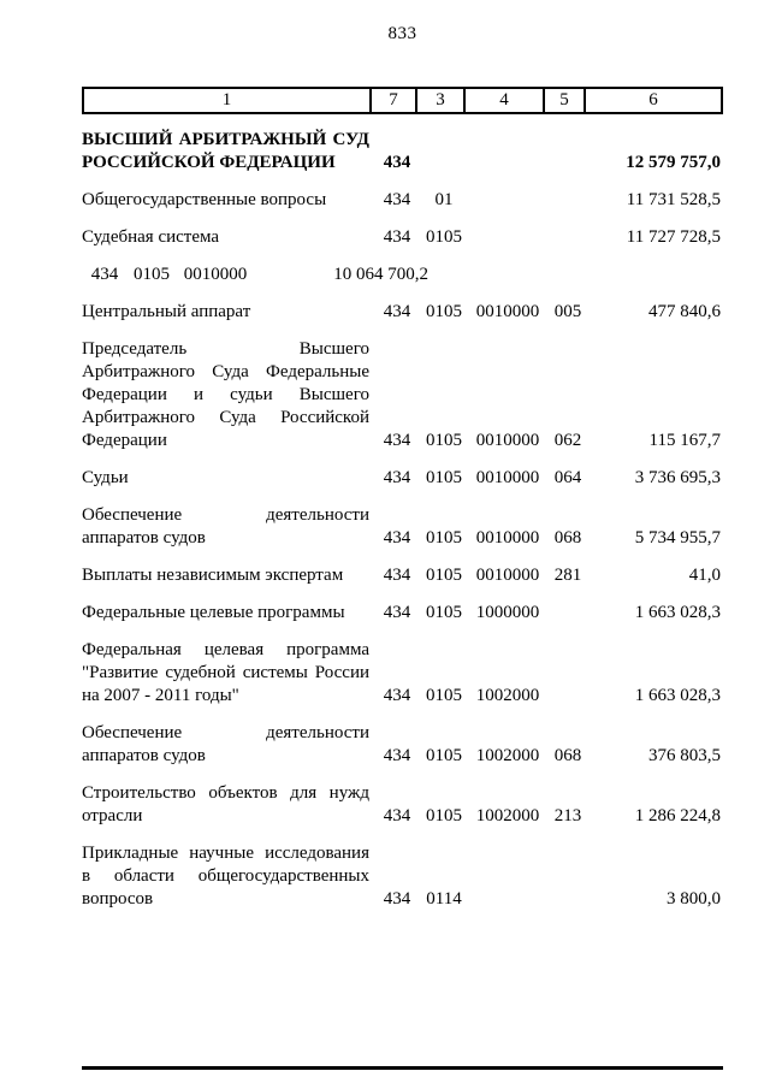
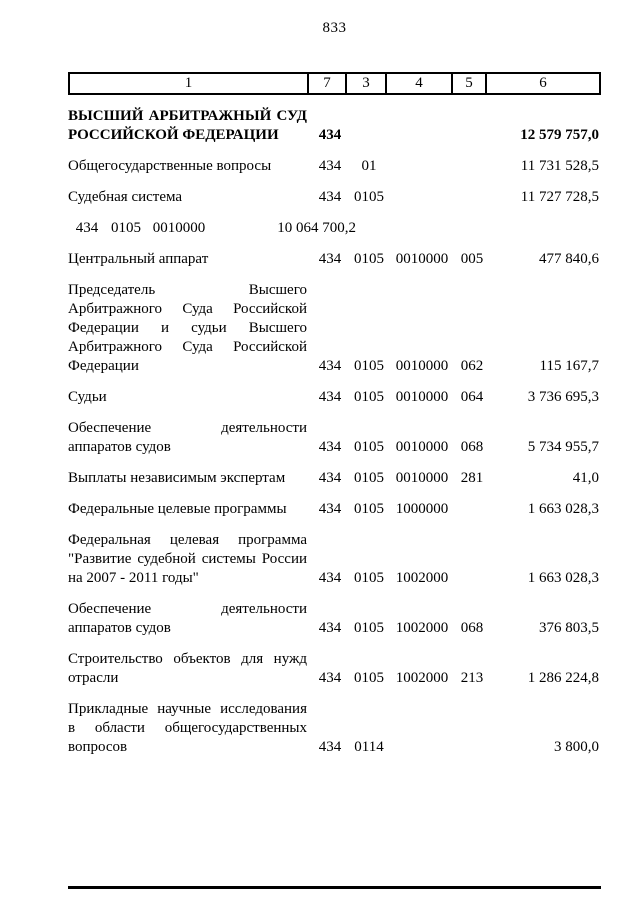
  833
  1
  7
  3
  4
  5
  6
  ВЫСШИЙ АРБИТРАЖНЫЙ СУД РОССИЙСКОЙ ФЕДЕРАЦИИ
  434
  12 579 757,0
  Общегосударственные вопросы
  434
  01
  11 731 528,5
  Судебная система
  434
  0105
  11 727 728,5
  434
  0105
  0010000
  10 064 700,2
  Центральный аппарат
  434
  0105
  0010000
  005
  477 840,6
- Председатель Высшего Арбитражного Суда Федеральные Федерации и судьи Высшего Арбитражного Суда Российской Федерации
+ Председатель Высшего Арбитражного Суда Российской Федерации и судьи Высшего Арбитражного Суда Российской Федерации
  434
  0105
  0010000
  062
  115 167,7
  Судьи
  434
  0105
  0010000
  064
  3 736 695,3
  Обеспечение деятельности аппаратов судов
  434
  0105
  0010000
  068
  5 734 955,7
  Выплаты независимым экспертам
  434
  0105
  0010000
  281
  41,0
  Федеральные целевые программы
  434
  0105
  1000000
  1 663 028,3
  Федеральная целевая программа "Развитие судебной системы России на 2007 - 2011 годы"
  434
  0105
  1002000
  1 663 028,3
  Обеспечение деятельности аппаратов судов
  434
  0105
  1002000
  068
  376 803,5
  Строительство объектов для нужд отрасли
  434
  0105
  1002000
  213
  1 286 224,8
  Прикладные научные исследования в области общегосударственных вопросов
  434
  0114
  3 800,0
